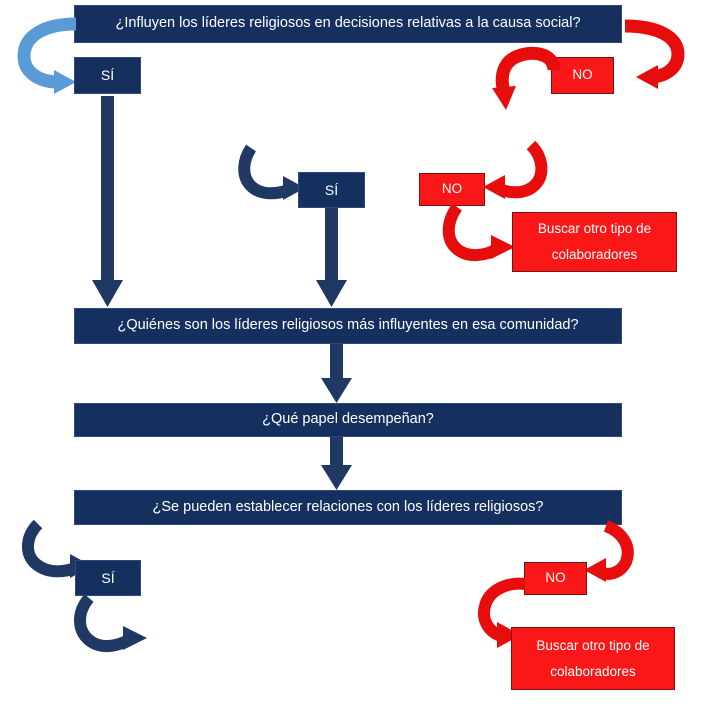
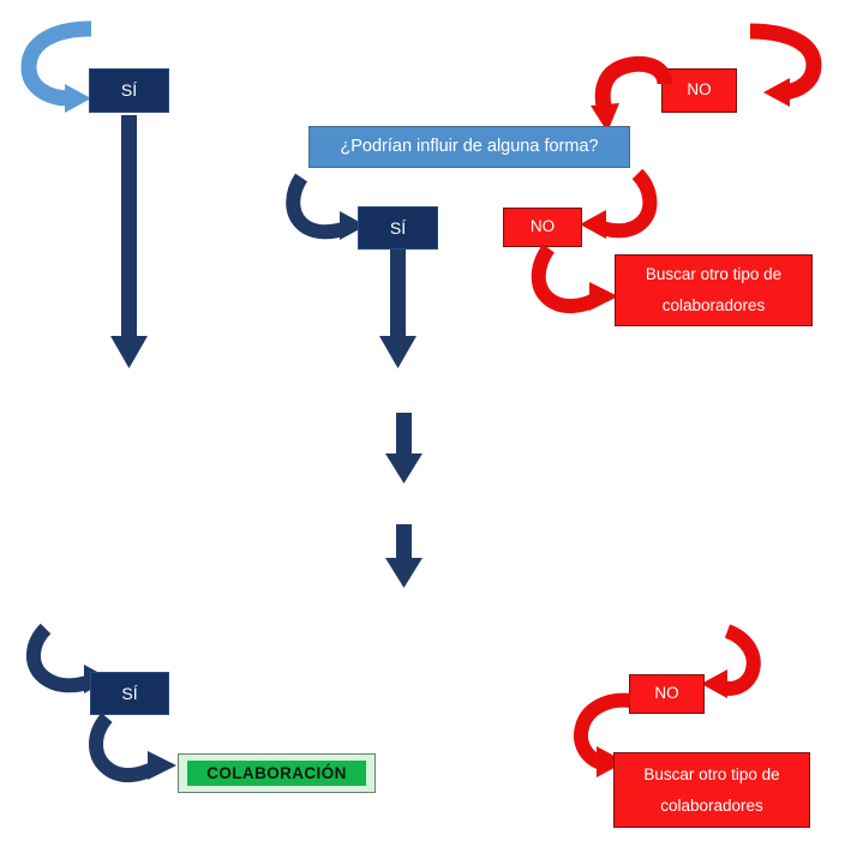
- ¿Influyen los líderes religiosos en decisiones relativas a la causa social?
  SÍ
  NO
+ ¿Podrían influir de alguna forma?
  SÍ
  NO
  Buscar otro tipo de
  colaboradores
- ¿Quiénes son los líderes religiosos más influyentes en esa comunidad?
- ¿Qué papel desempeñan?
- ¿Se pueden establecer relaciones con los líderes religiosos?
  SÍ
+ COLABORACIÓN
  NO
  Buscar otro tipo de
  colaboradores
